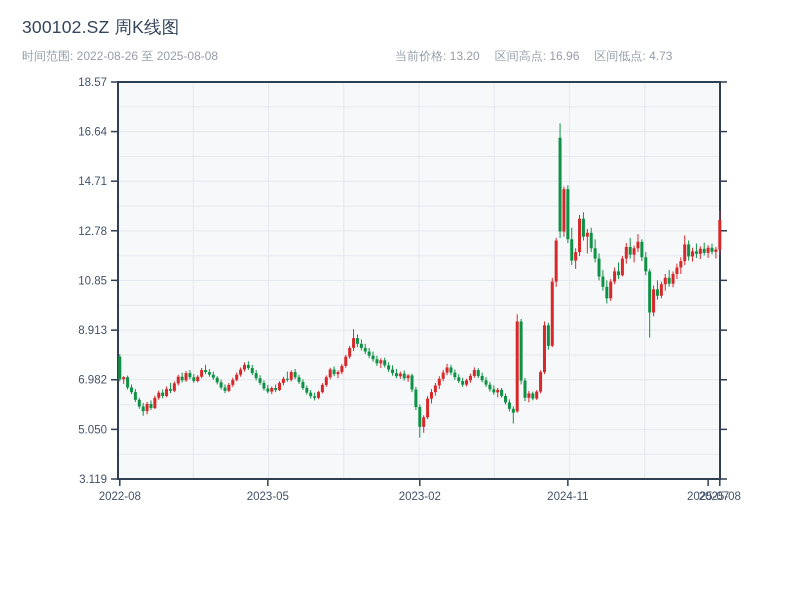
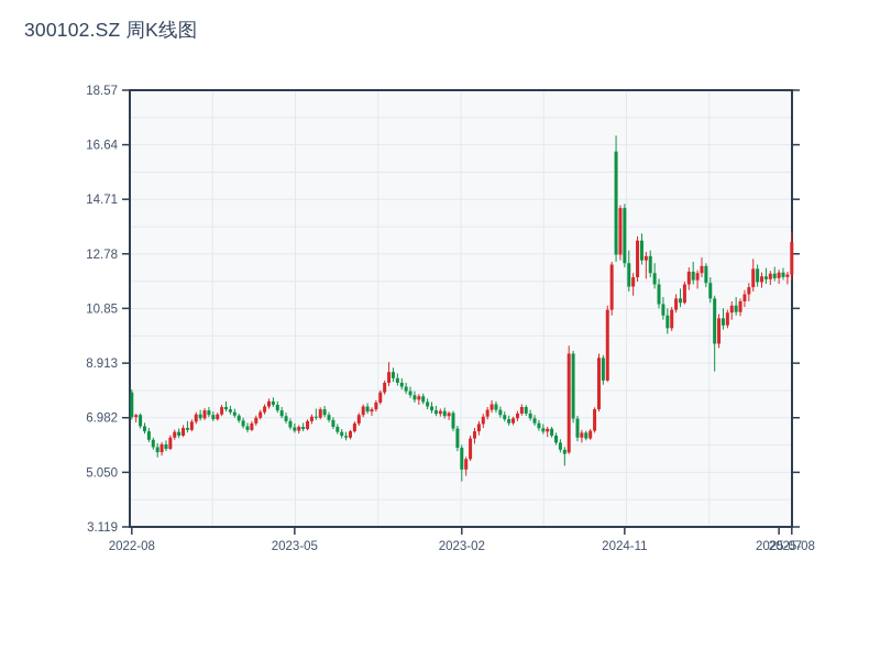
  300102.SZ 周K线图
- 时间范围: 2022-08-26 至 2025-08-08
- 当前价格: 13.20
- 区间高点: 16.96
- 区间低点: 4.73
  3.119
  5.050
  6.982
  8.913
  10.85
  12.78
  14.71
  16.64
  18.57
  2022-08
  2023-05
  2023-02
  2024-11
  2025-07
  2025-08
